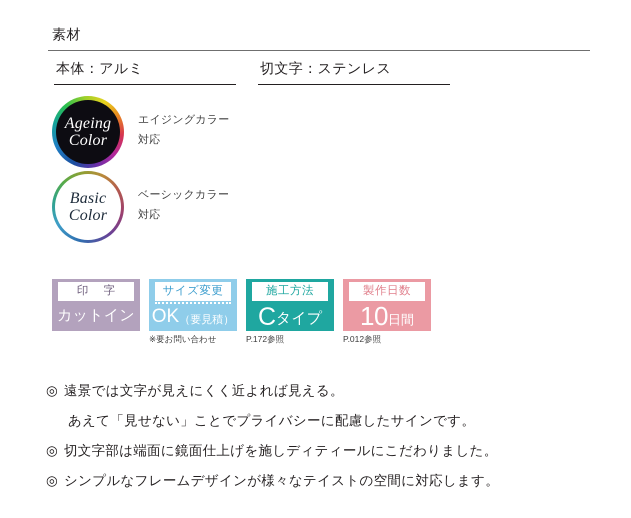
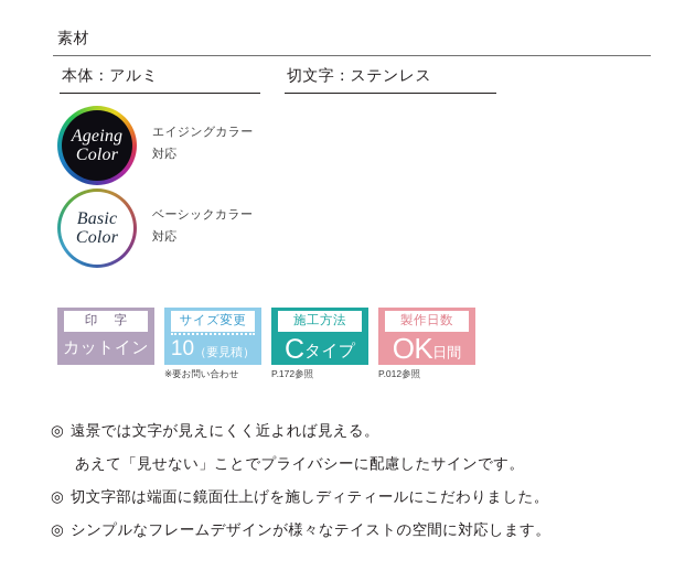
  素材
  本体：アルミ
  切文字：ステンレス
  Ageing
  Color
  エイジングカラー
  対応
  Basic
  Color
  ベーシックカラー
  対応
  印 字
  カットイン
  サイズ変更
- OK
+ 10
  （要見積）
  ※要お問い合わせ
  施工方法
  C
  タイプ
  P.172参照
  製作日数
- 10
+ OK
  日間
  P.012参照
  ◎ 遠景では文字が見えにくく近よれば見える。
  あえて「見せない」ことでプライバシーに配慮したサインです。
  ◎ 切文字部は端面に鏡面仕上げを施しディティールにこだわりました。
  ◎ シンプルなフレームデザインが様々なテイストの空間に対応します。
